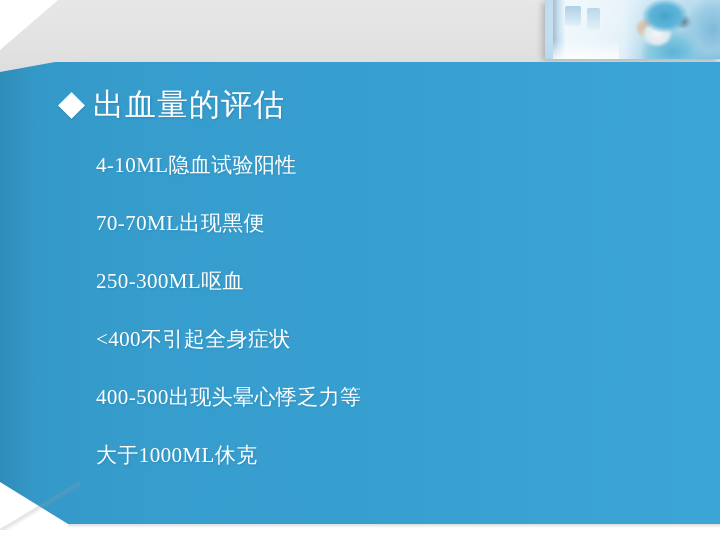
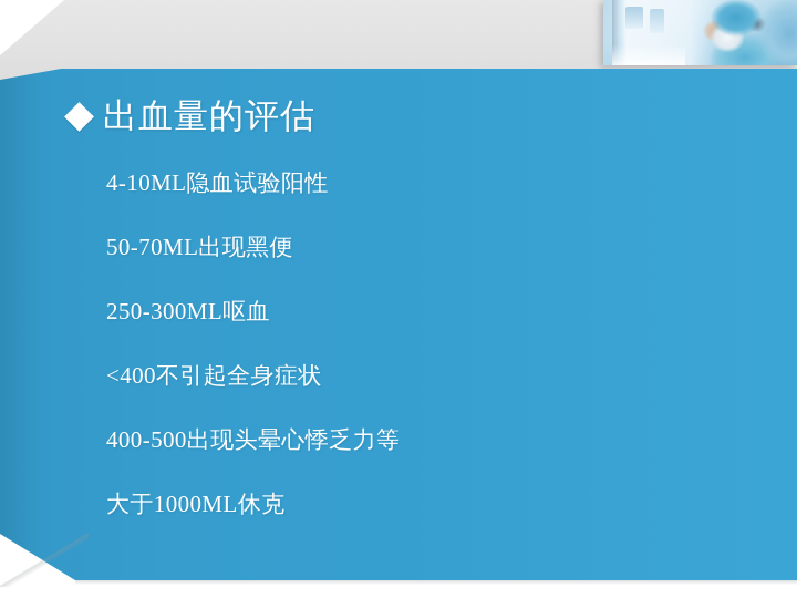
  出血量的评估
  4-10ML隐血试验阳性
- 70-70ML出现黑便
+ 50-70ML出现黑便
  250-300ML呕血
  <400不引起全身症状
  400-500出现头晕心悸乏力等
  大于1000ML休克
